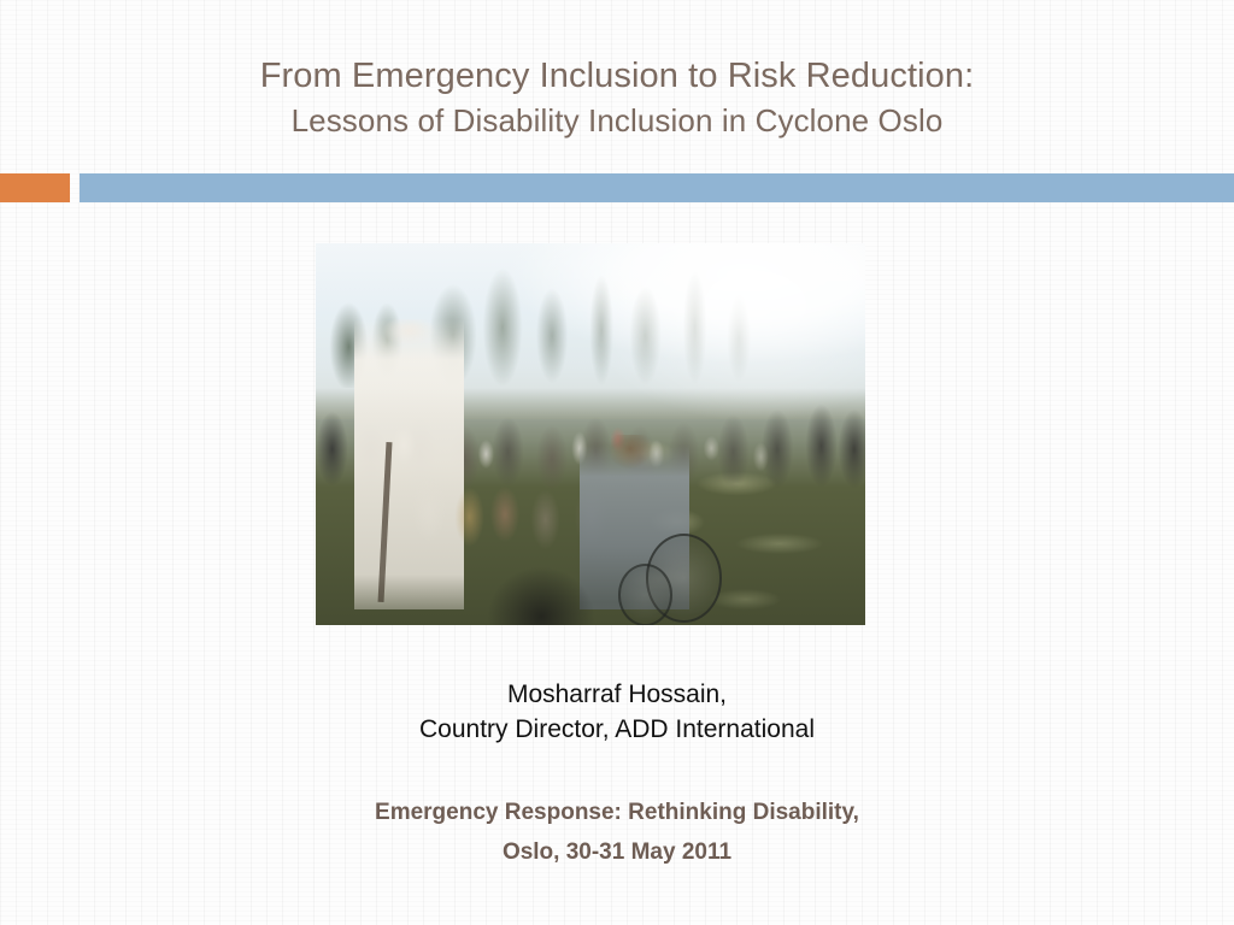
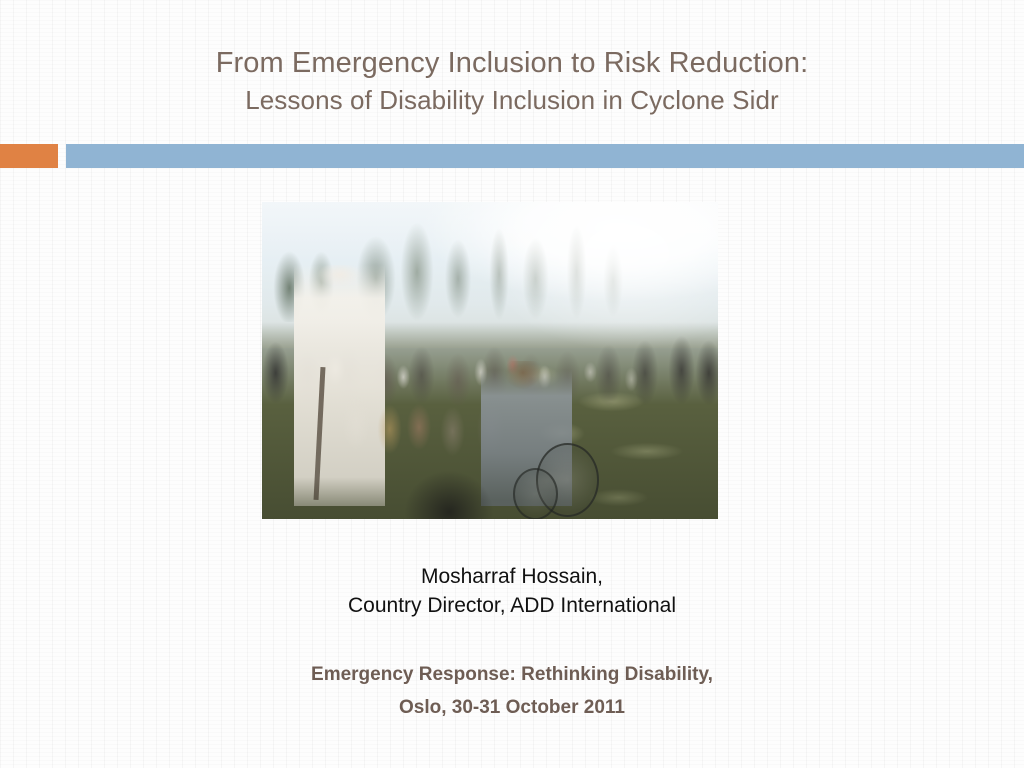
  From Emergency Inclusion to Risk Reduction:
- Lessons of Disability Inclusion in Cyclone Oslo
+ Lessons of Disability Inclusion in Cyclone Sidr
  Mosharraf Hossain,
  Country Director, ADD International
  Emergency Response: Rethinking Disability,
- Oslo, 30-31 May 2011
+ Oslo, 30-31 October 2011
